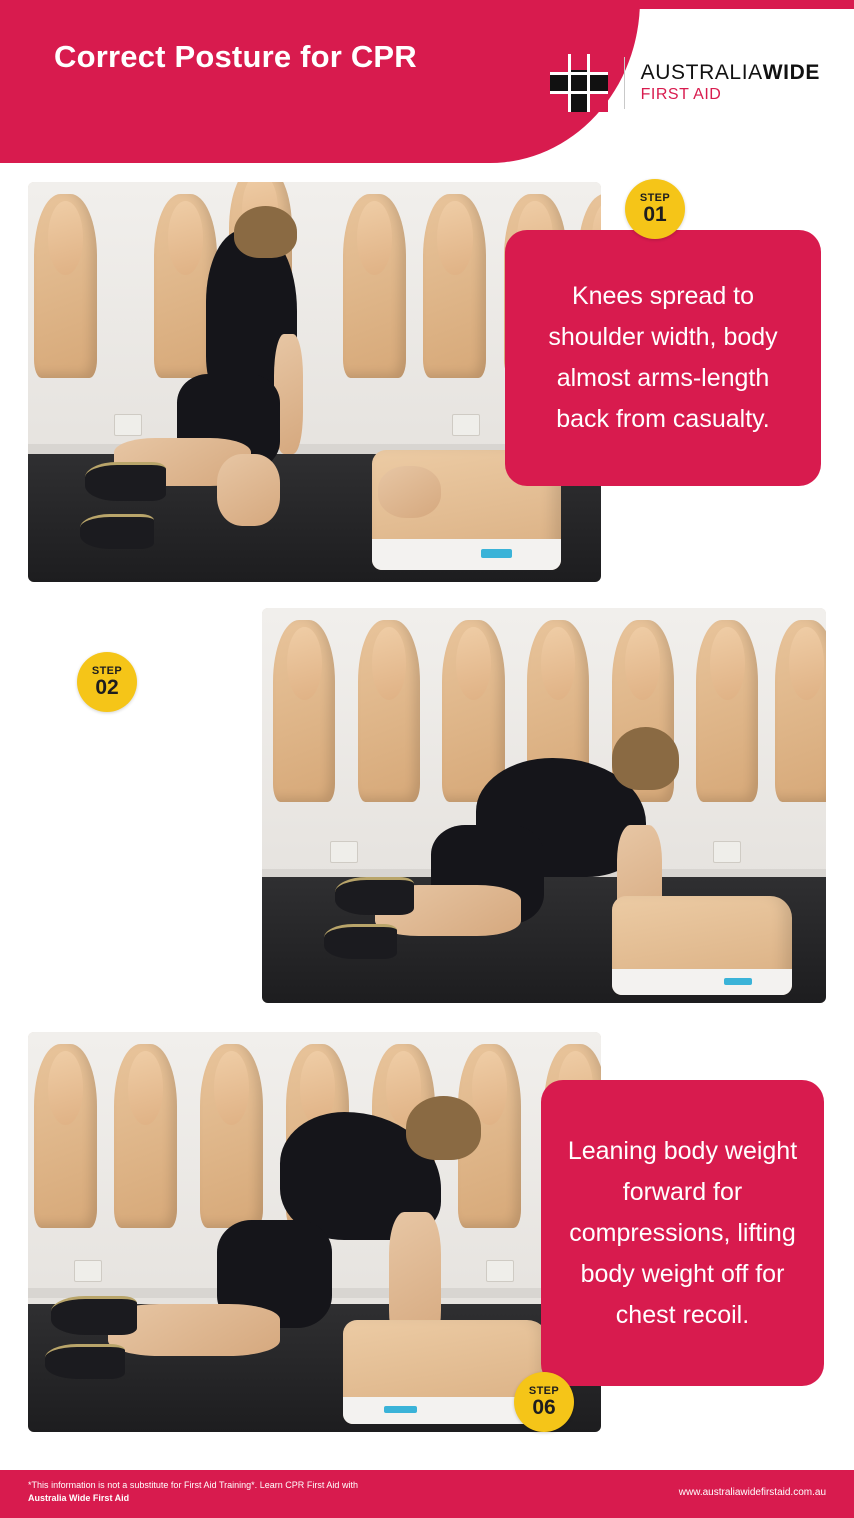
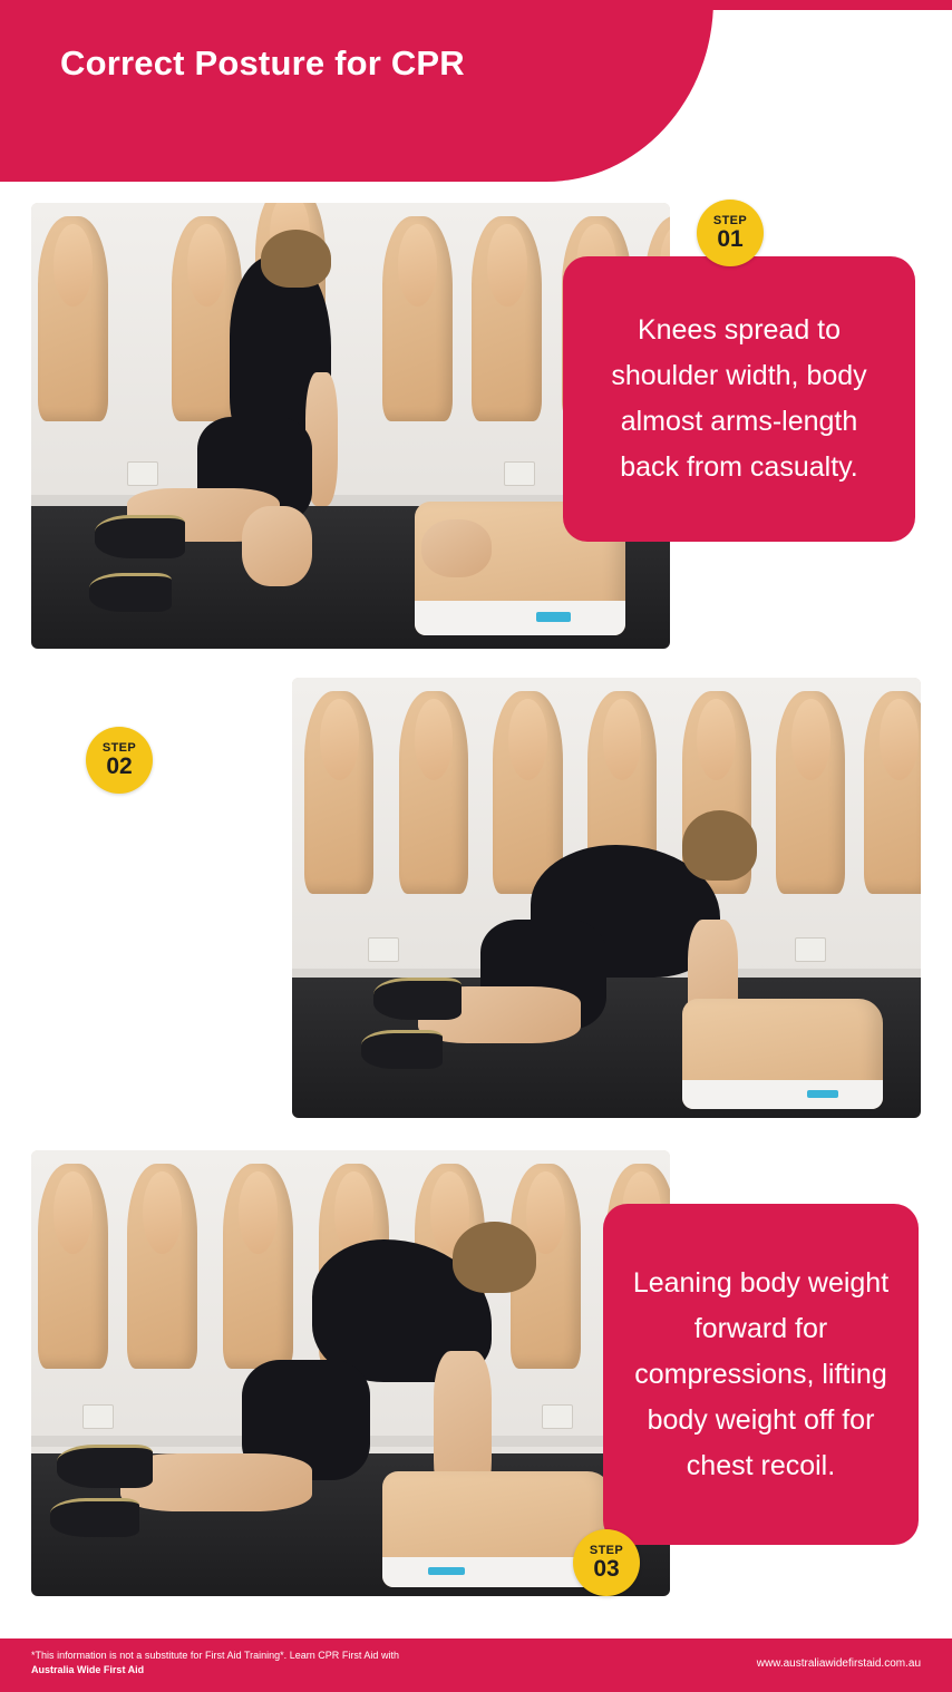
  Correct Posture for CPR
- AUSTRALIAWIDE
- FIRST AID
  STEP
  01
  Knees spread to shoulder width, body almost arms-length back from casualty.
  STEP
  02
  Leaning body weight forward for compressions, lifting body weight off for chest recoil.
  STEP
- 06
+ 03
  *This information is not a substitute for First Aid Training*. Learn CPR First Aid with Australia Wide First Aid
  www.australiawidefirstaid.com.au
